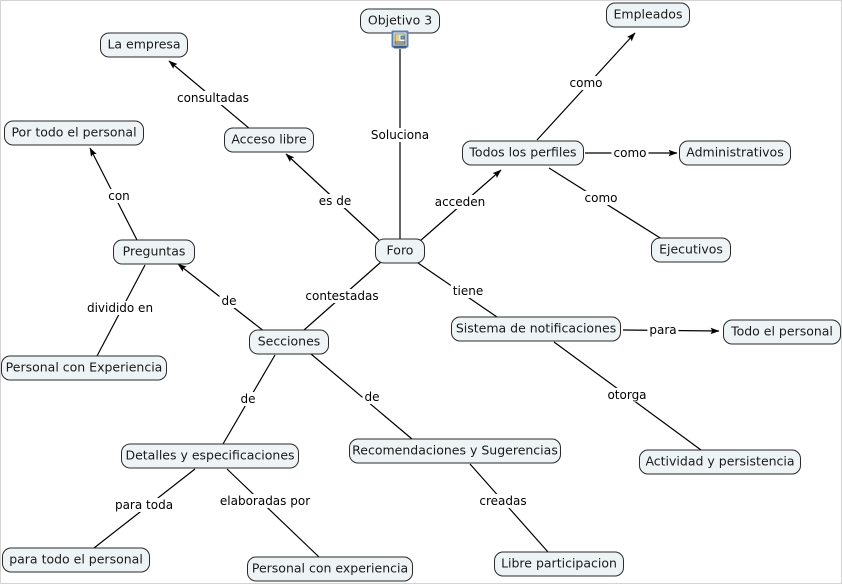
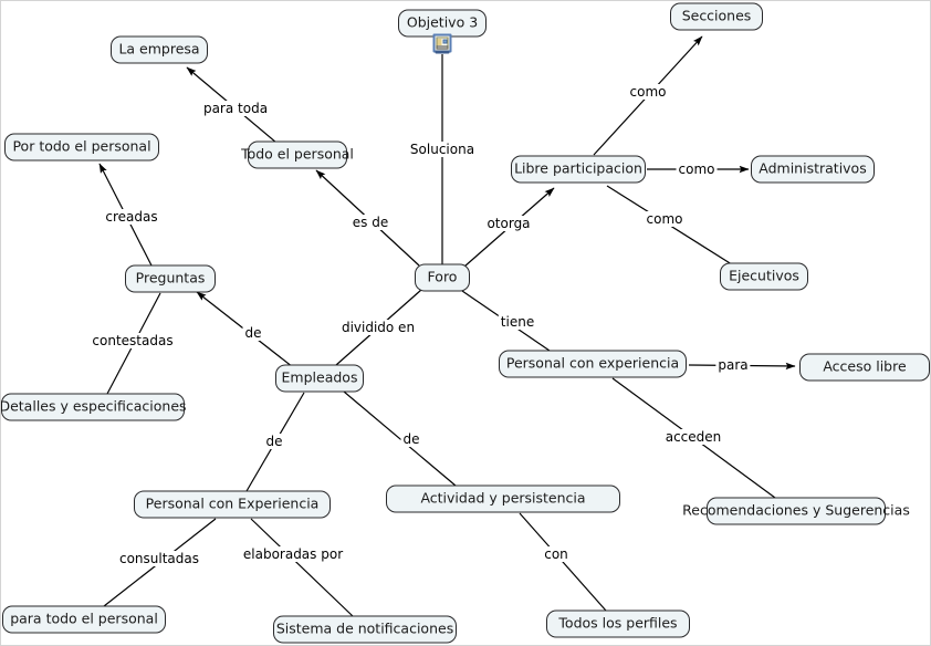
  Soluciona
- consultadas
+ para toda
  es de
- con
+ creadas
- dividido en
+ contestadas
  de
- contestadas
+ dividido en
- acceden
+ otorga
  como
  como
  como
  tiene
  para
- otorga
+ acceden
  de
  de
- para toda
+ consultadas
  elaboradas por
- creadas
+ con
  Objetivo 3
  La empresa
- Empleados
+ Secciones
  Por todo el personal
- Acceso libre
+ Todo el personal
- Todos los perfiles
+ Libre participacion
  Administrativos
  Ejecutivos
  Preguntas
  Foro
- Sistema de notificaciones
+ Personal con experiencia
- Todo el personal
+ Acceso libre
- Personal con Experiencia
+ Detalles y especificaciones
- Secciones
+ Empleados
- Actividad y persistencia
+ Recomendaciones y Sugerencias
- Detalles y especificaciones
+ Personal con Experiencia
- Recomendaciones y Sugerencias
+ Actividad y persistencia
  para todo el personal
- Personal con experiencia
+ Sistema de notificaciones
- Libre participacion
+ Todos los perfiles
